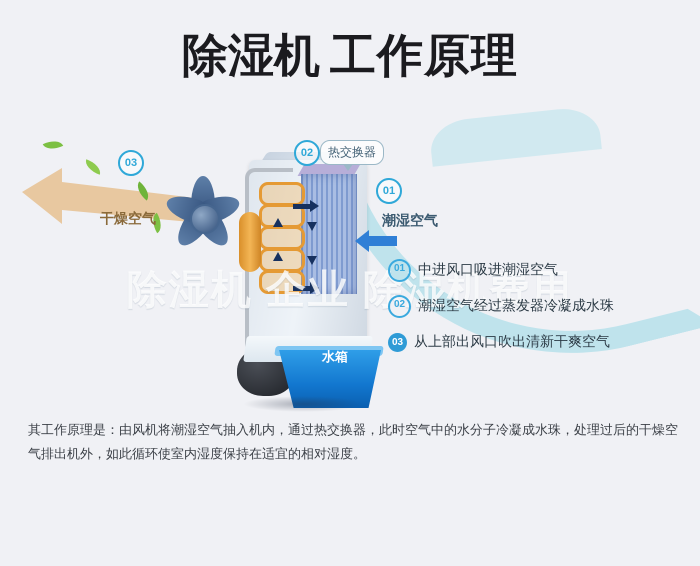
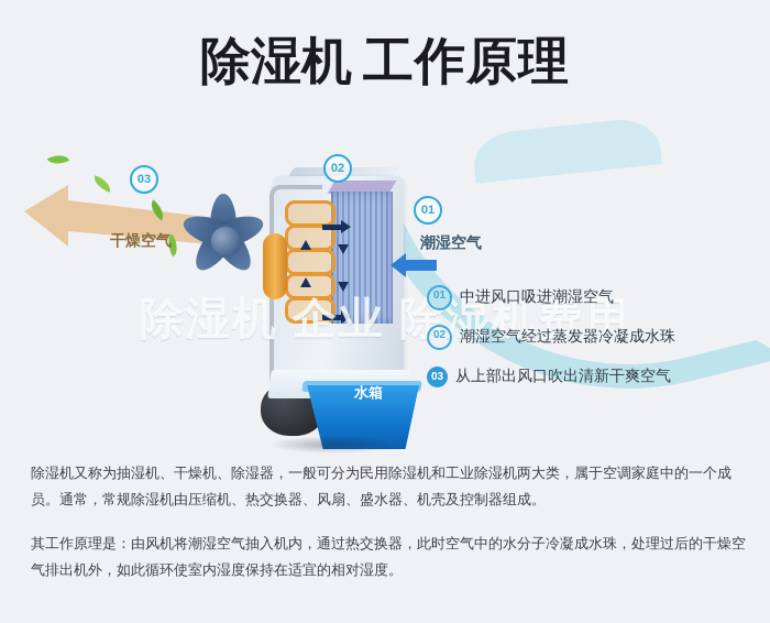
  除湿机 工作原理
- 热交换器
  03
  02
  01
  干燥空气
  潮湿空气
  水箱
  除湿机 企业 除湿机费用
  01
  中进风口吸进潮湿空气
  02
  潮湿空气经过蒸发器冷凝成水珠
  03
  从上部出风口吹出清新干爽空气
+ 除湿机又称为抽湿机、干燥机、除湿器，一般可分为民用除湿机和工业除湿机两大类，属于空调家庭中的一个成员。通常，常规除湿机由压缩机、热交换器、风扇、盛水器、机壳及控制器组成。
  其工作原理是：由风机将潮湿空气抽入机内，通过热交换器，此时空气中的水分子冷凝成水珠，处理过后的干燥空气排出机外，如此循环使室内湿度保持在适宜的相对湿度。
